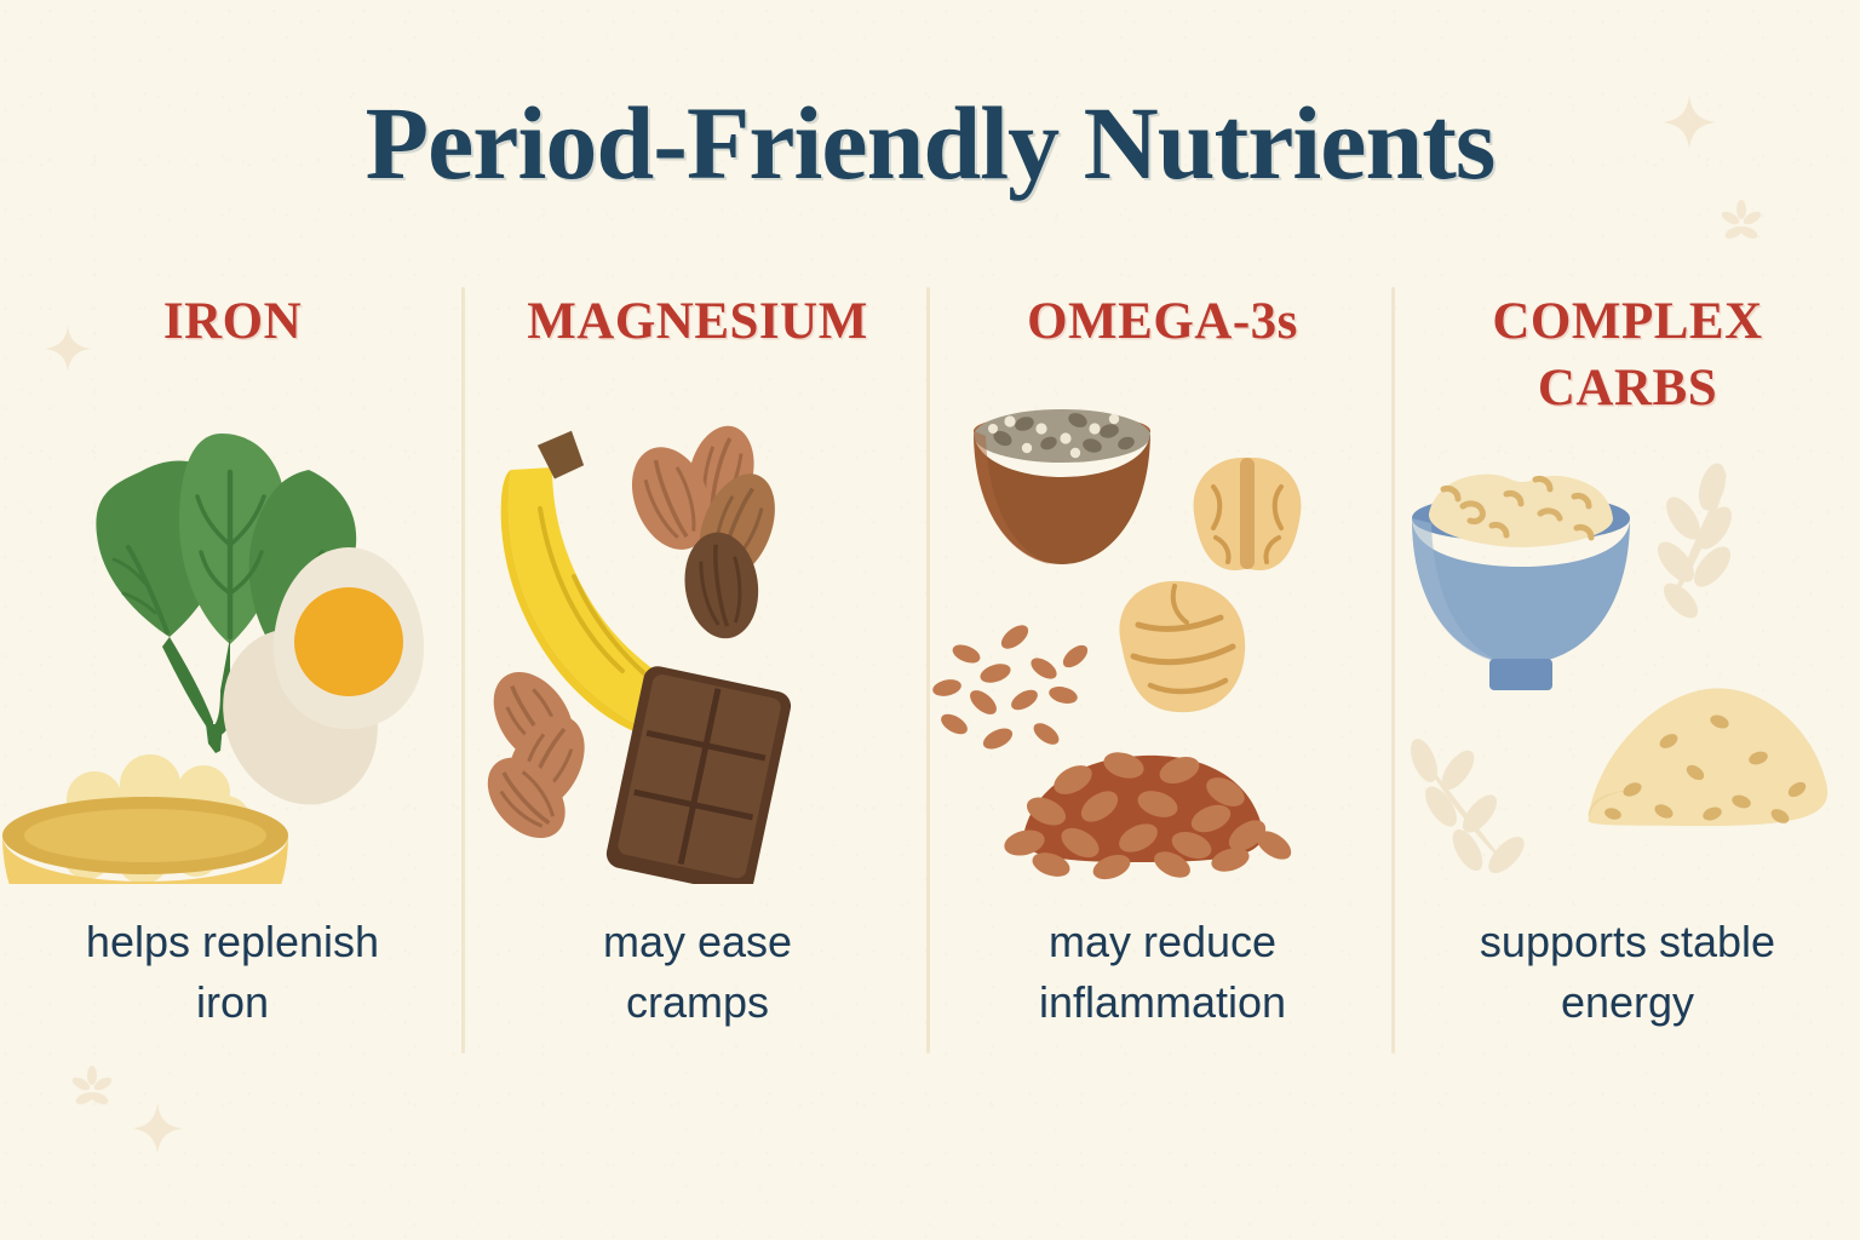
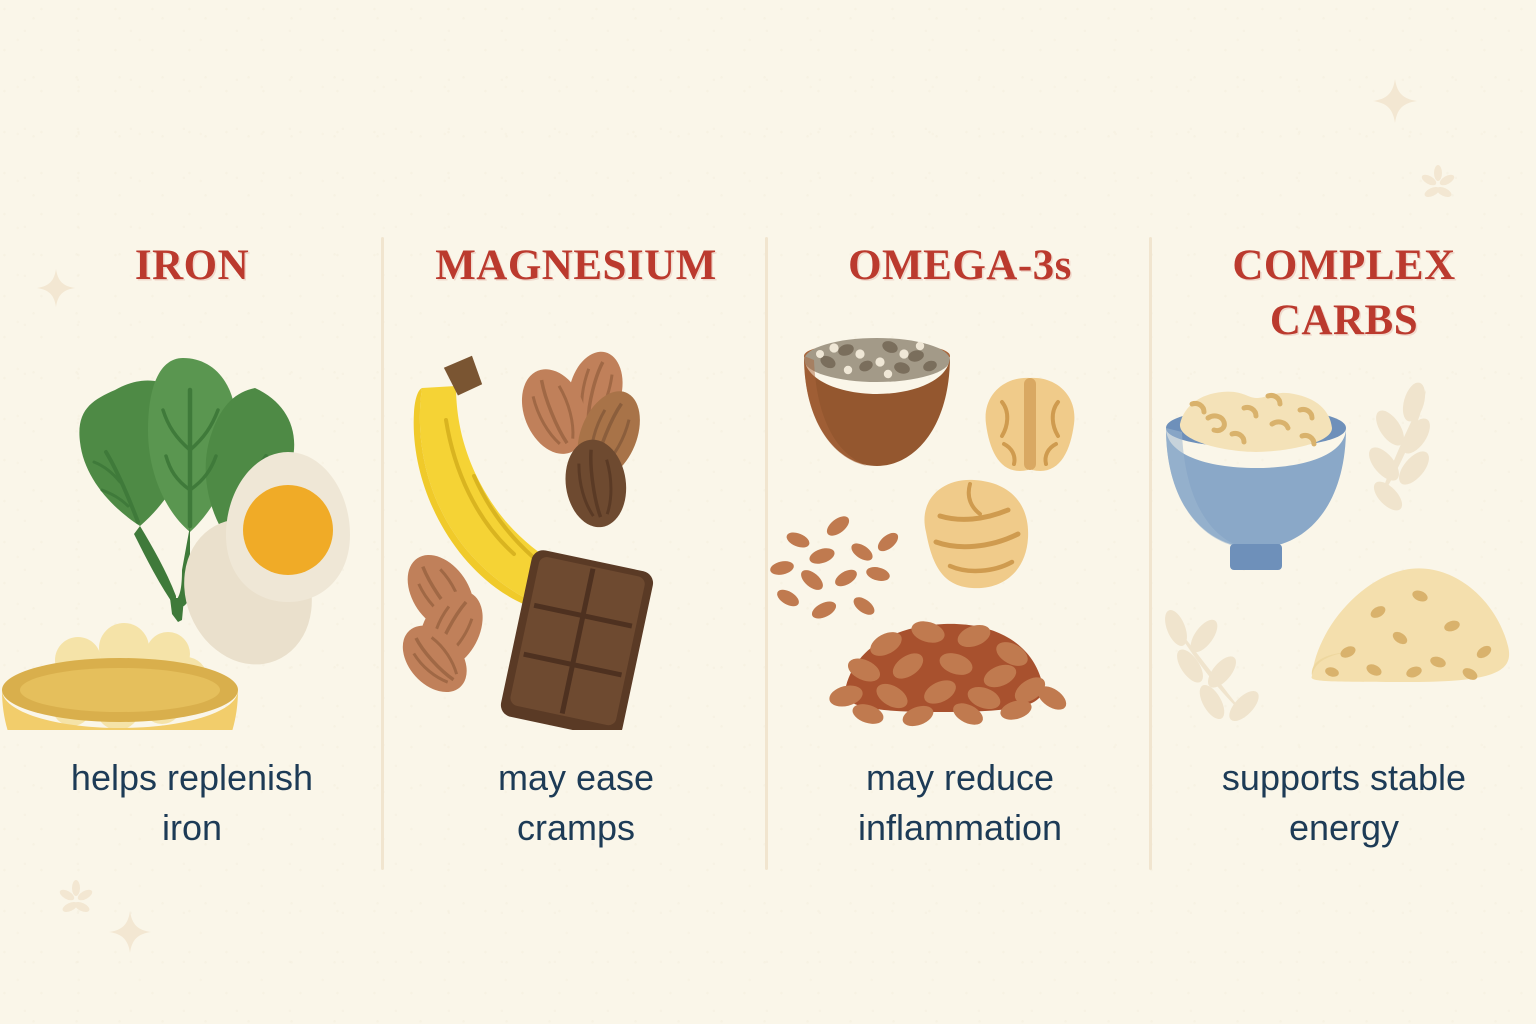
- Period-Friendly Nutrients
  IRON
  helps replenish
  iron
  MAGNESIUM
  may ease
  cramps
  OMEGA-3s
  may reduce
  inflammation
  COMPLEX
  CARBS
  supports stable
  energy
